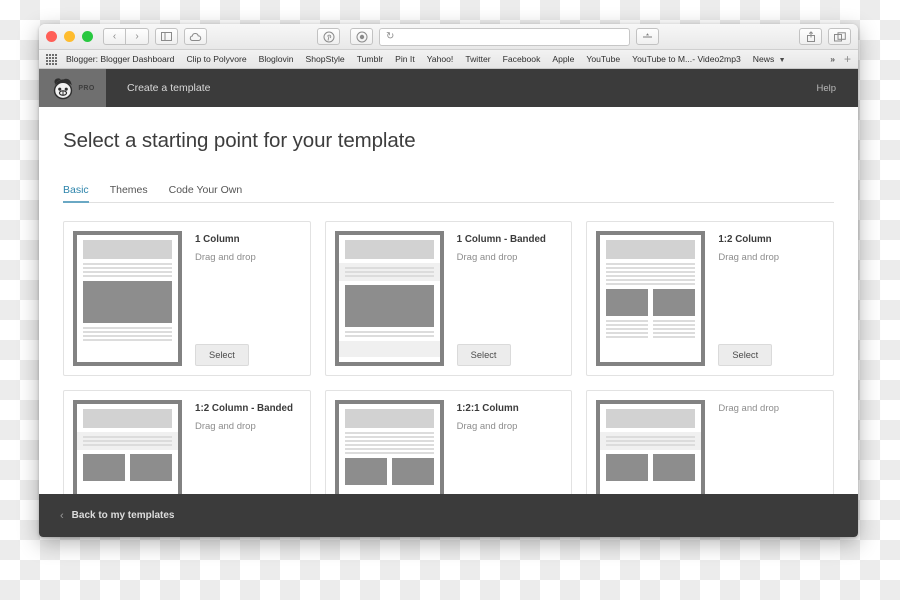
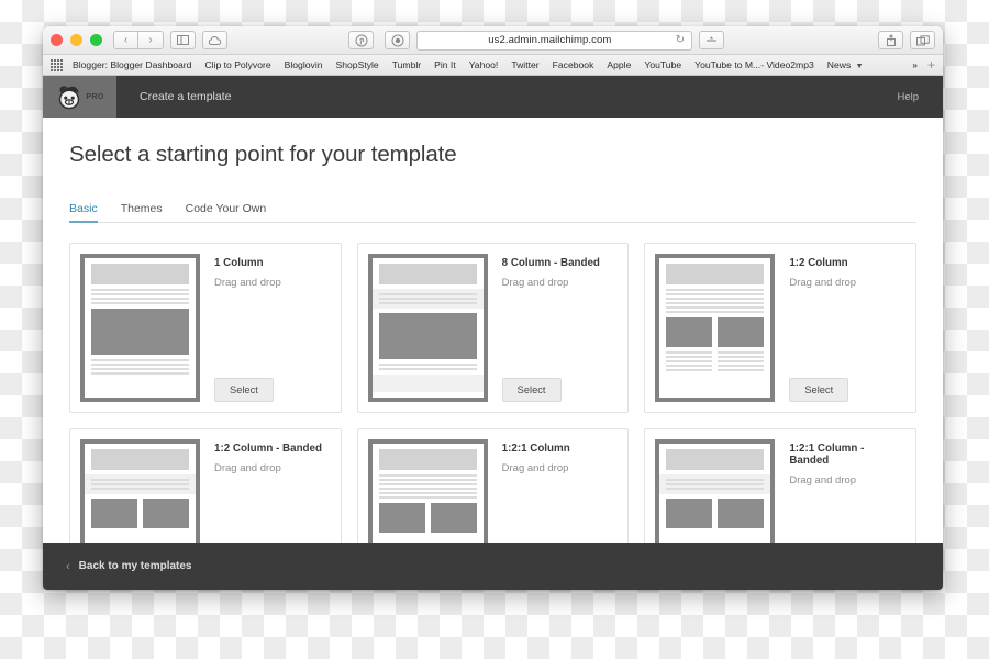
  ‹
  ›
+ us2.admin.mailchimp.com
  ↻
  Blogger: Blogger Dashboard
  Clip to Polyvore
  Bloglovin
  ShopStyle
  Tumblr
  Pin It
  Yahoo!
  Twitter
  Facebook
  Apple
  YouTube
  YouTube to M...- Video2mp3
  News
  »
  +
  Create a template
  Help
  Select a starting point for your template
  Basic
  Themes
  Code Your Own
  1 Column
  Drag and drop
  Select
- 1 Column - Banded
+ 8 Column - Banded
  Drag and drop
  Select
  1:2 Column
  Drag and drop
  Select
  1:2 Column - Banded
  Drag and drop
  1:2:1 Column
  Drag and drop
+ 1:2:1 Column - Banded
  Drag and drop
  ‹
  Back to my templates
